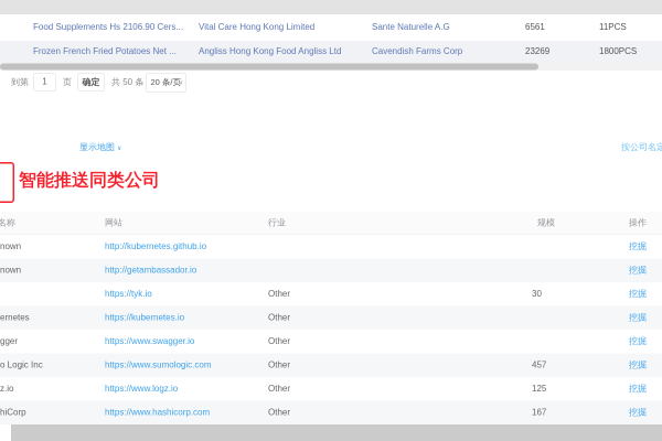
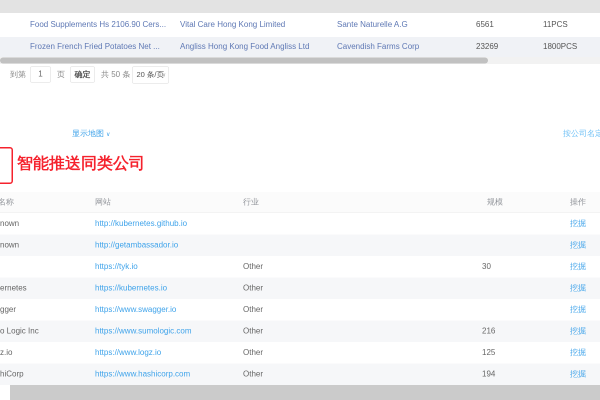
  Food Supplements Hs 2106.90 Cers...
  Vital Care Hong Kong Limited
  Sante Naturelle A.G
  6561
  11PCS
  Frozen French Fried Potatoes Net ...
  Angliss Hong Kong Food Angliss Ltd
  Cavendish Farms Corp
  23269
  1800PCS
  到第
  1
  页
  确定
  共 50 条
  20 条/页
  显示地图
  按公司名定
  智能推送同类公司
  名称
  网站
  行业
  规模
  操作
  nown
  http://kubernetes.github.io
  挖掘
  nown
  http://getambassador.io
  挖掘
  https://tyk.io
  Other
  30
  挖掘
  ernetes
  https://kubernetes.io
  Other
  挖掘
  gger
  https://www.swagger.io
  Other
  挖掘
  o Logic Inc
  https://www.sumologic.com
  Other
- 457
+ 216
  挖掘
  z.io
  https://www.logz.io
  Other
  125
  挖掘
  hiCorp
  https://www.hashicorp.com
  Other
- 167
+ 194
  挖掘
